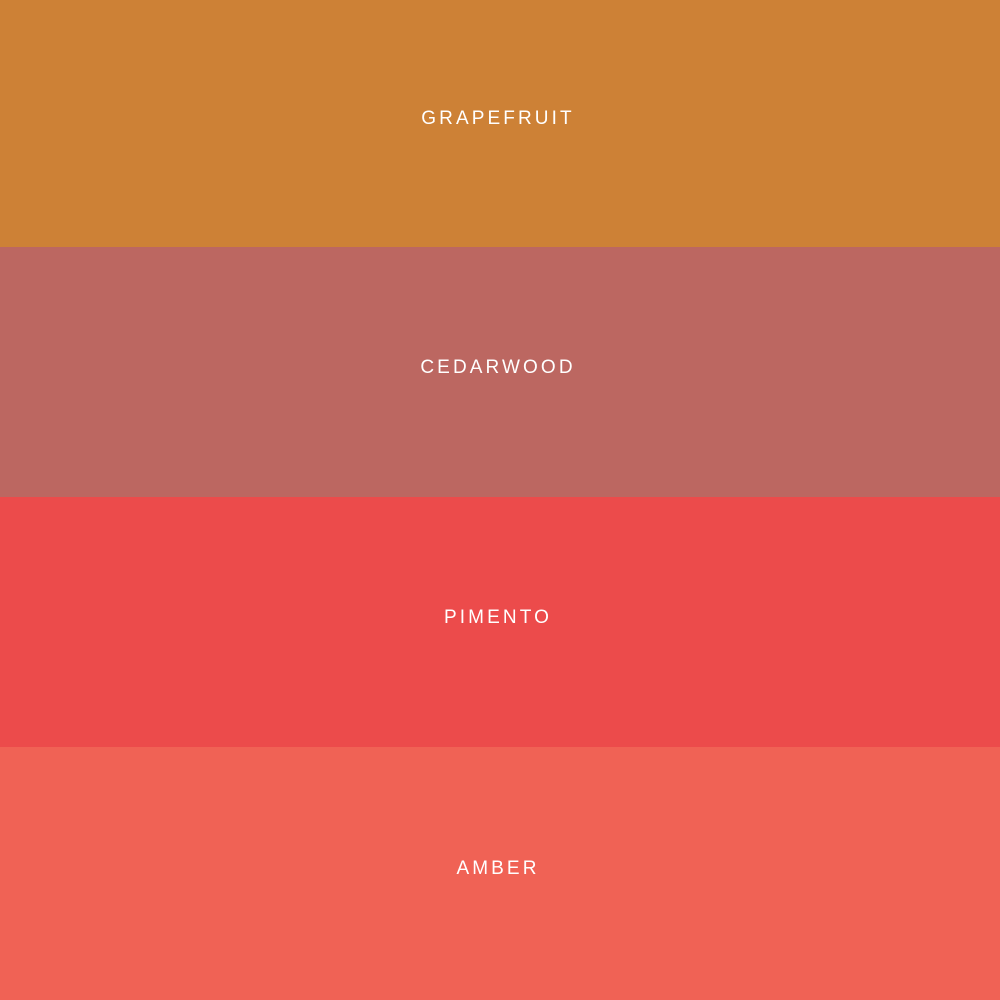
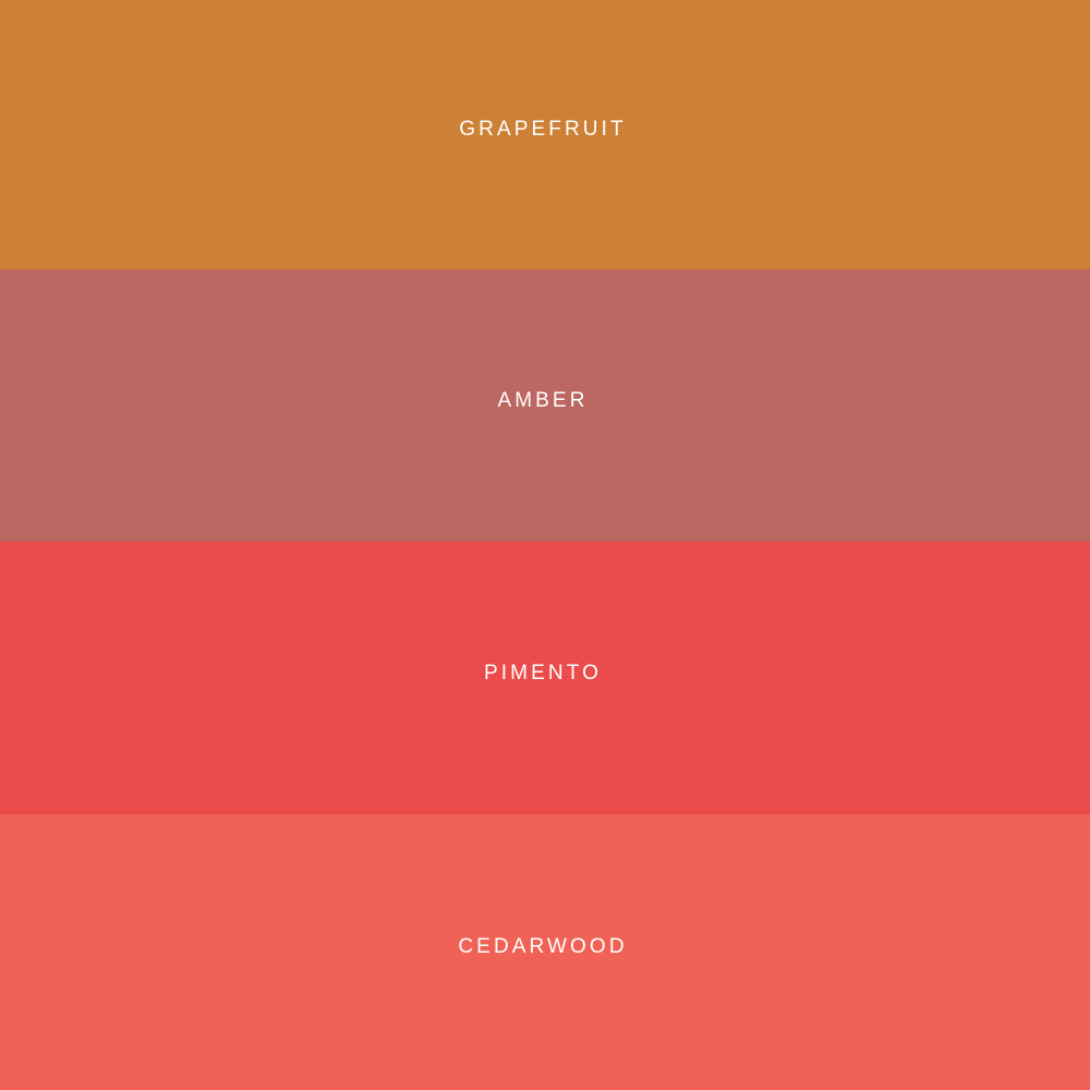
  GRAPEFRUIT
- CEDARWOOD
+ AMBER
  PIMENTO
- AMBER
+ CEDARWOOD
